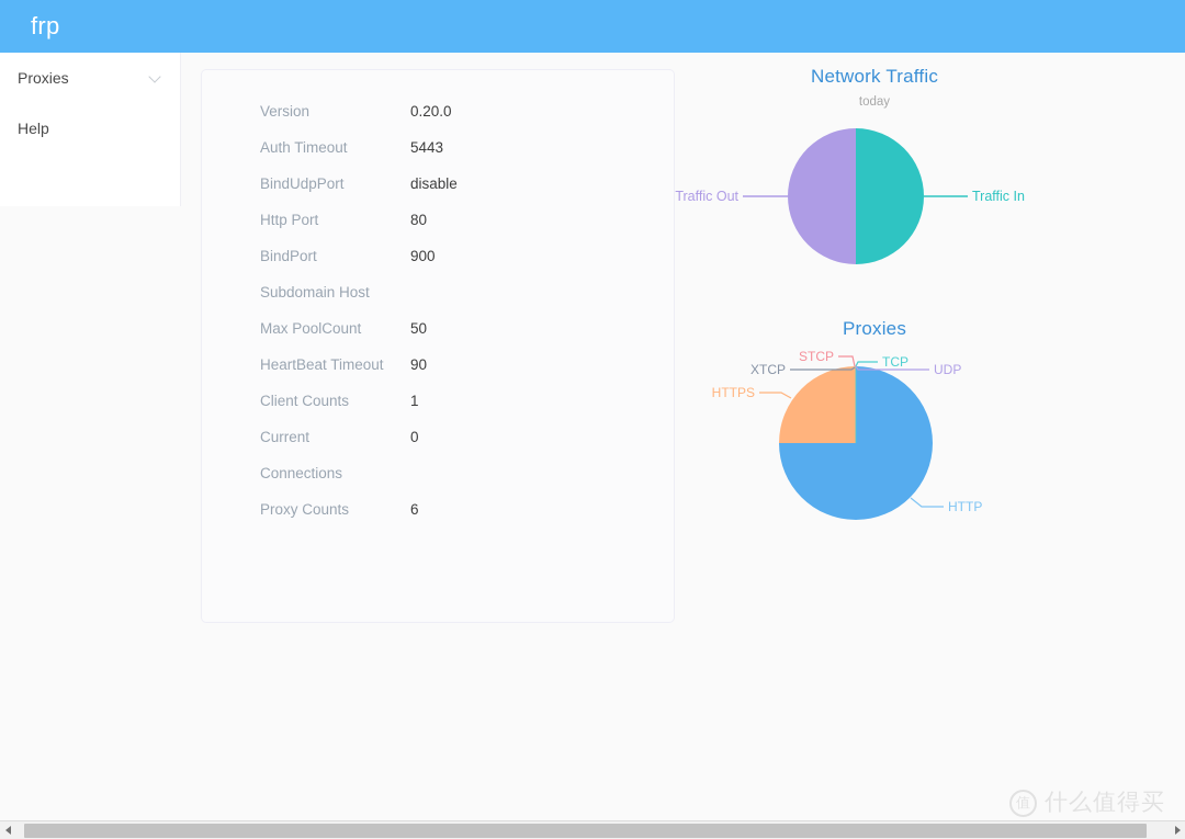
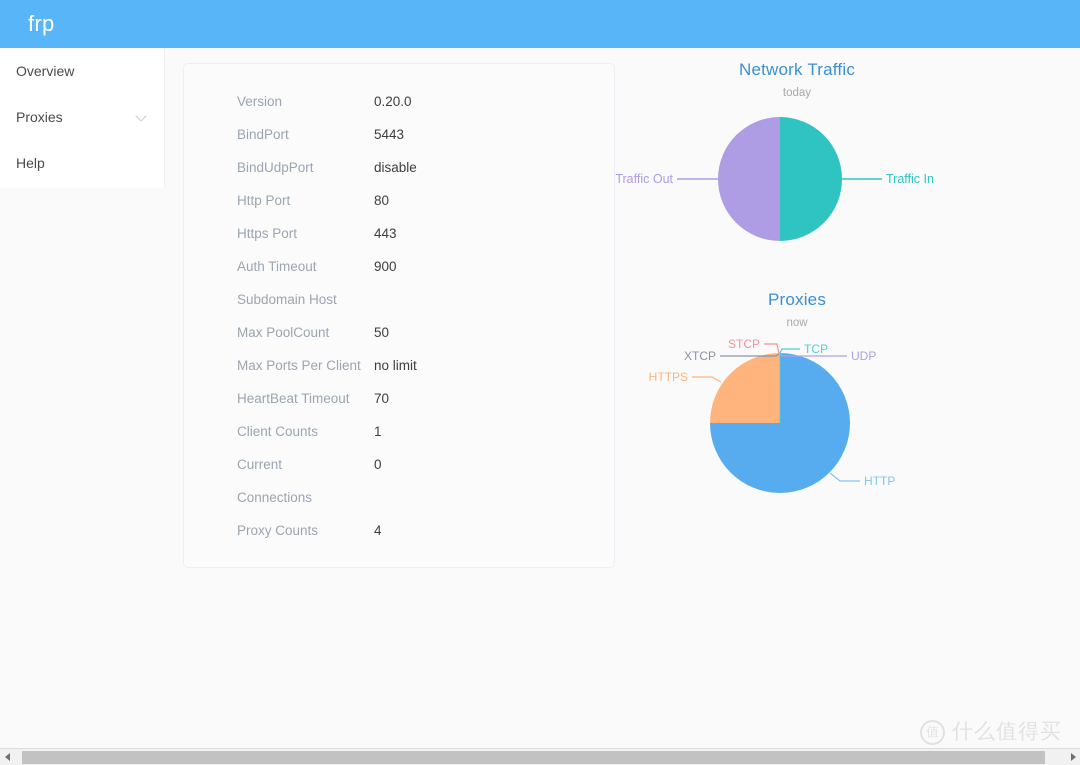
  frp
+ Overview
  Proxies
  Help
  Version
  0.20.0
- Auth Timeout
+ BindPort
  5443
  BindUdpPort
  disable
  Http Port
  80
+ Https Port
+ 443
- BindPort
+ Auth Timeout
  900
  Subdomain Host
  Max PoolCount
  50
+ Max Ports Per Client
+ no limit
  HeartBeat Timeout
- 90
+ 70
  Client Counts
  1
  Current
  0
  Connections
  Proxy Counts
- 6
+ 4
  Network Traffic
  today
  Traffic Out
  Traffic In
  Proxies
+ now
  STCP
  TCP
  XTCP
  UDP
  HTTPS
  HTTP
  什么值得买
